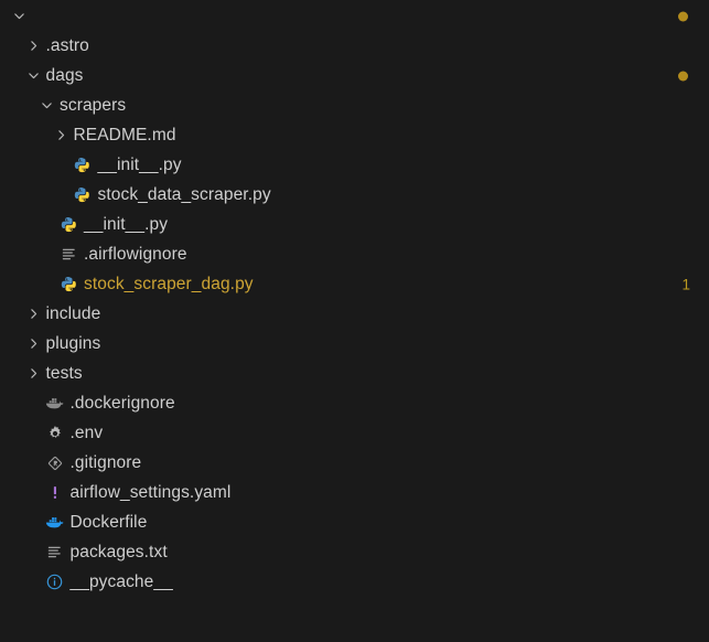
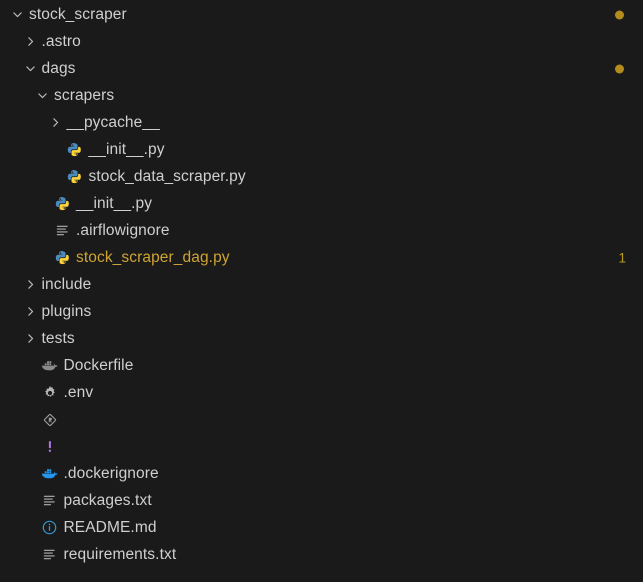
+ stock_scraper
  .astro
  dags
  scrapers
- README.md
+ __pycache__
  __init__.py
  stock_data_scraper.py
  __init__.py
  .airflowignore
  stock_scraper_dag.py
  1
  include
  plugins
  tests
- .dockerignore
+ Dockerfile
  .env
- .gitignore
- airflow_settings.yaml
- Dockerfile
+ .dockerignore
  packages.txt
- __pycache__
+ README.md
+ requirements.txt
